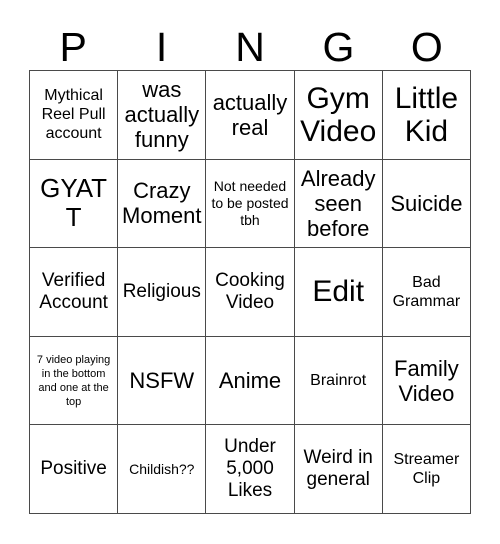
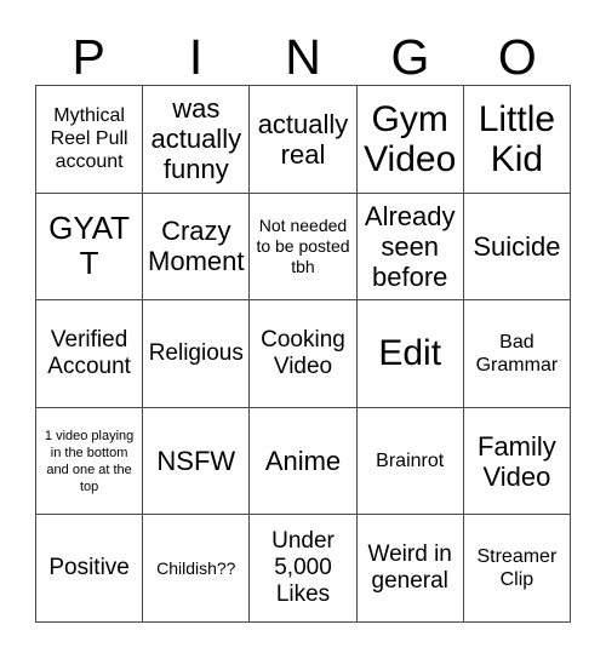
  P
  I
  N
  G
  O
  Mythical Reel Pull account
  was actually funny
  actually real
  Gym Video
  Little Kid
  GYATT
  Crazy Moment
  Not needed to be posted tbh
  Already seen before
  Suicide
  Verified Account
  Religious
  Cooking Video
  Edit
  Bad Grammar
- 7 video playing in the bottom and one at the top
+ 1 video playing in the bottom and one at the top
  NSFW
  Anime
  Brainrot
  Family Video
  Positive
  Childish??
  Under 5,000 Likes
  Weird in general
  Streamer Clip
